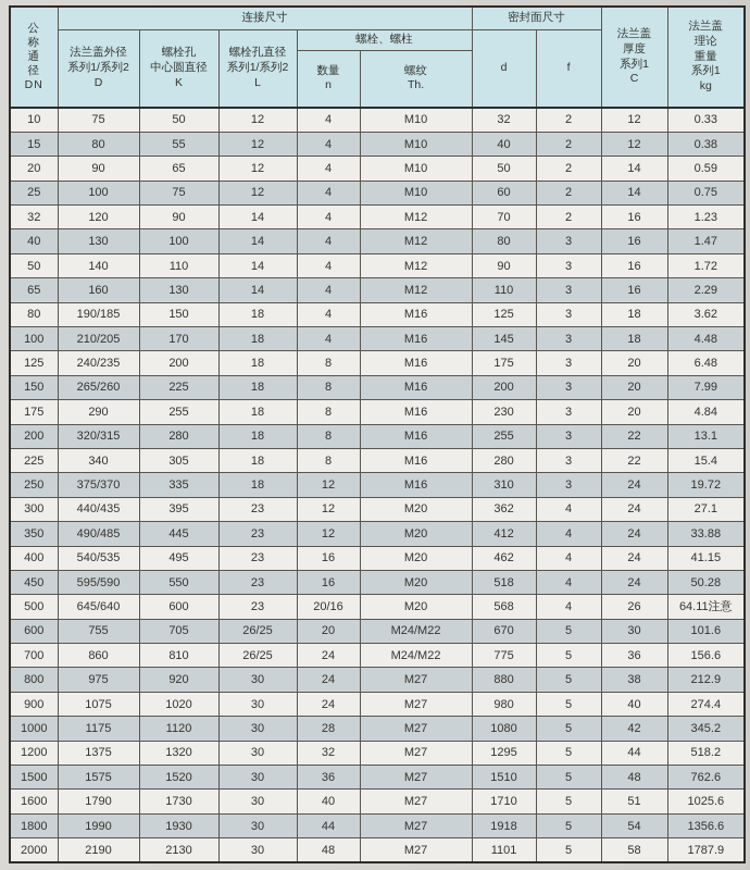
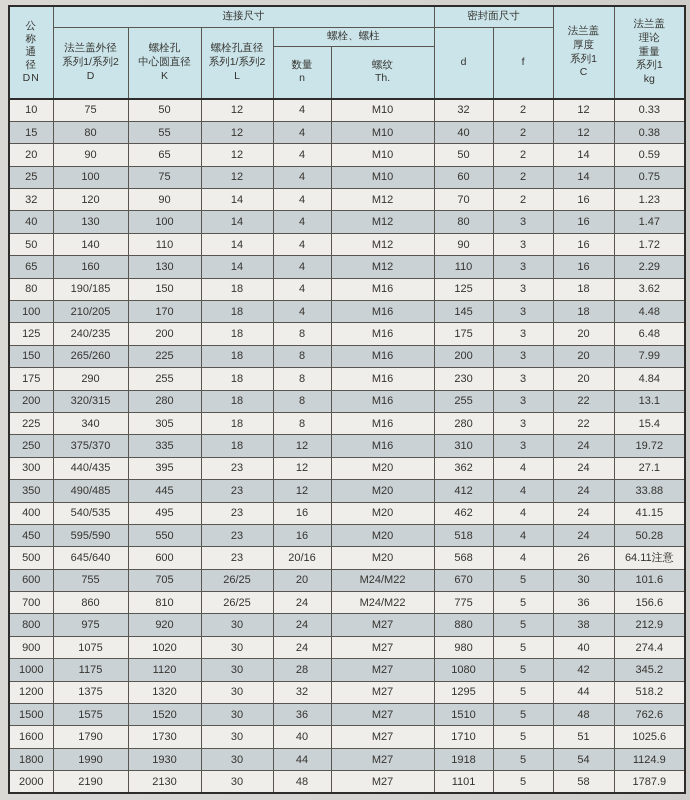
  公 称 通 径 DN	连接尺寸	密封面尺寸	法兰盖 厚度 系列1 C	法兰盖 理论 重量 系列1 kg
  法兰盖外径 系列1/系列2 D	螺栓孔 中心圆直径 K	螺栓孔直径 系列1/系列2 L	螺栓、螺柱	d	f
  数量 n	螺纹 Th.
  10	75	50	12	4	M10	32	2	12	0.33
  15	80	55	12	4	M10	40	2	12	0.38
  20	90	65	12	4	M10	50	2	14	0.59
  25	100	75	12	4	M10	60	2	14	0.75
  32	120	90	14	4	M12	70	2	16	1.23
  40	130	100	14	4	M12	80	3	16	1.47
  50	140	110	14	4	M12	90	3	16	1.72
  65	160	130	14	4	M12	110	3	16	2.29
  80	190/185	150	18	4	M16	125	3	18	3.62
  100	210/205	170	18	4	M16	145	3	18	4.48
  125	240/235	200	18	8	M16	175	3	20	6.48
  150	265/260	225	18	8	M16	200	3	20	7.99
  175	290	255	18	8	M16	230	3	20	4.84
  200	320/315	280	18	8	M16	255	3	22	13.1
  225	340	305	18	8	M16	280	3	22	15.4
  250	375/370	335	18	12	M16	310	3	24	19.72
  300	440/435	395	23	12	M20	362	4	24	27.1
  350	490/485	445	23	12	M20	412	4	24	33.88
  400	540/535	495	23	16	M20	462	4	24	41.15
  450	595/590	550	23	16	M20	518	4	24	50.28
  500	645/640	600	23	20/16	M20	568	4	26	64.11注意
  600	755	705	26/25	20	M24/M22	670	5	30	101.6
  700	860	810	26/25	24	M24/M22	775	5	36	156.6
  800	975	920	30	24	M27	880	5	38	212.9
  900	1075	1020	30	24	M27	980	5	40	274.4
  1000	1175	1120	30	28	M27	1080	5	42	345.2
  1200	1375	1320	30	32	M27	1295	5	44	518.2
  1500	1575	1520	30	36	M27	1510	5	48	762.6
  1600	1790	1730	30	40	M27	1710	5	51	1025.6
- 1800	1990	1930	30	44	M27	1918	5	54	1356.6
+ 1800	1990	1930	30	44	M27	1918	5	54	1124.9
  2000	2190	2130	30	48	M27	1101	5	58	1787.9
